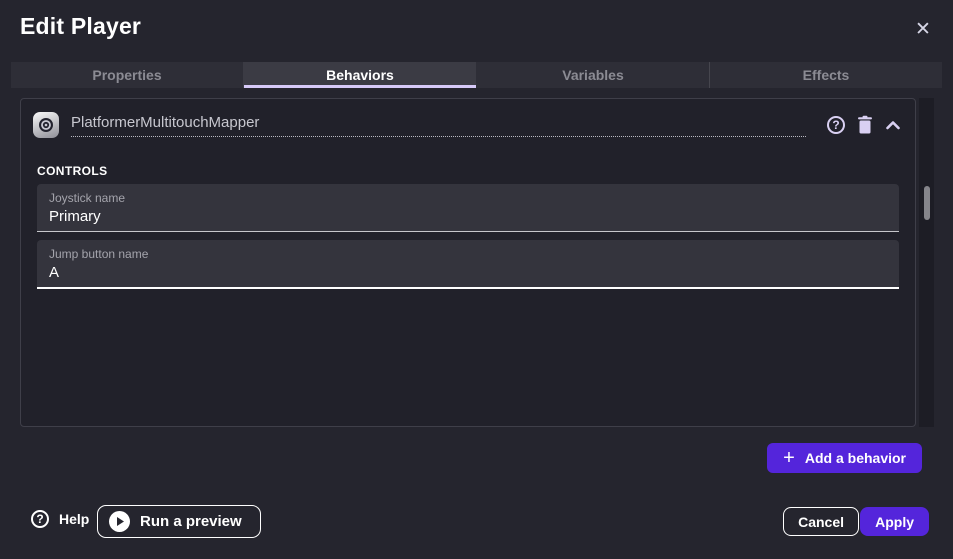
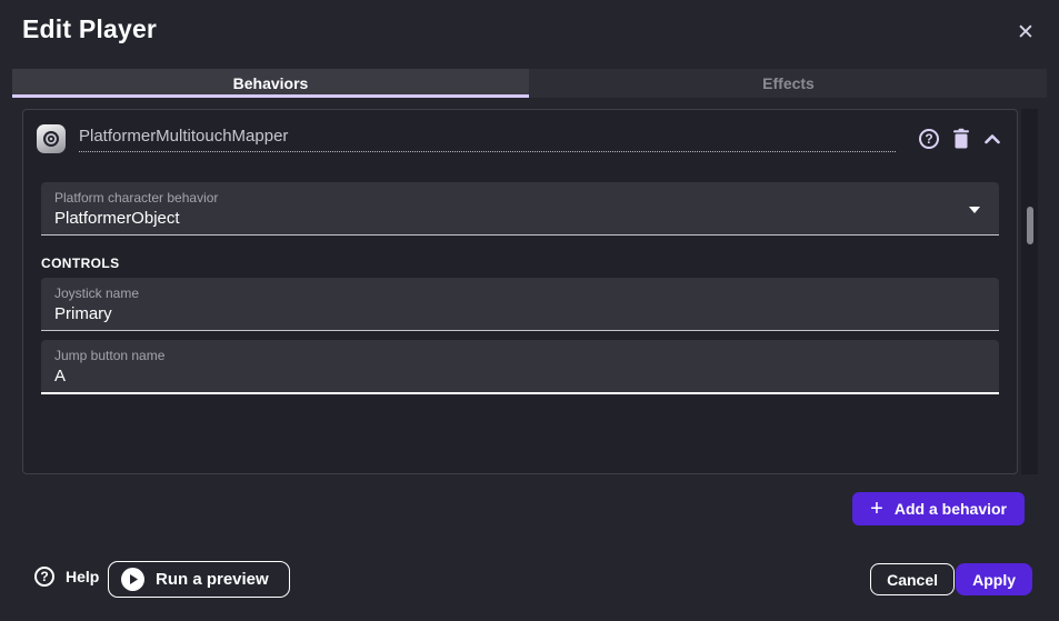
  Edit Player
  ✕
- Properties
  Behaviors
- Variables
  Effects
  PlatformerMultitouchMapper
  ?
+ Platform character behavior
+ PlatformerObject
  CONTROLS
  Joystick name
  Primary
  Jump button name
  A
  +
  Add a behavior
  ?
  Help
  Run a preview
  Cancel
  Apply
